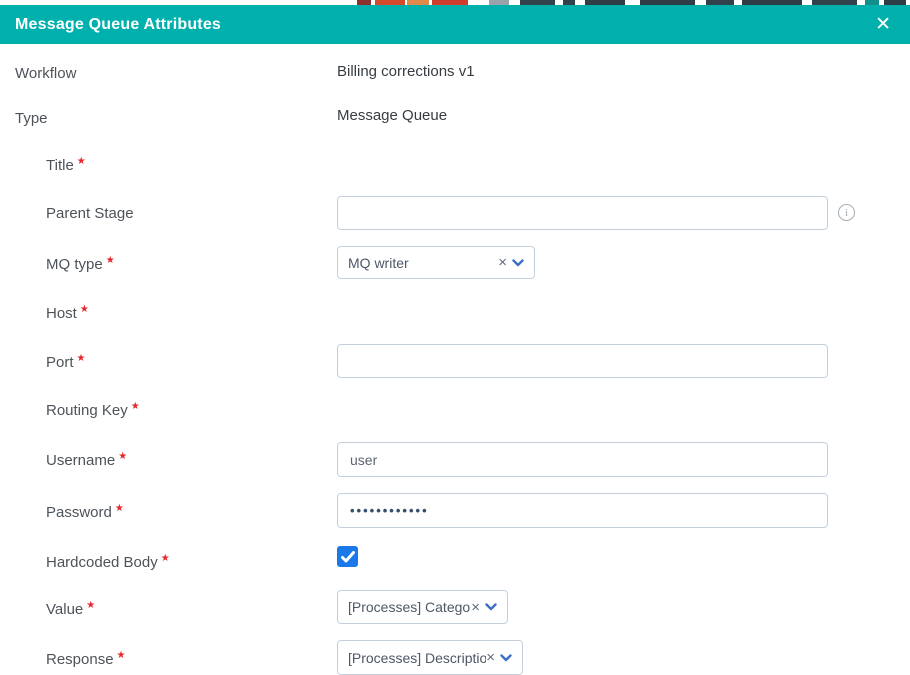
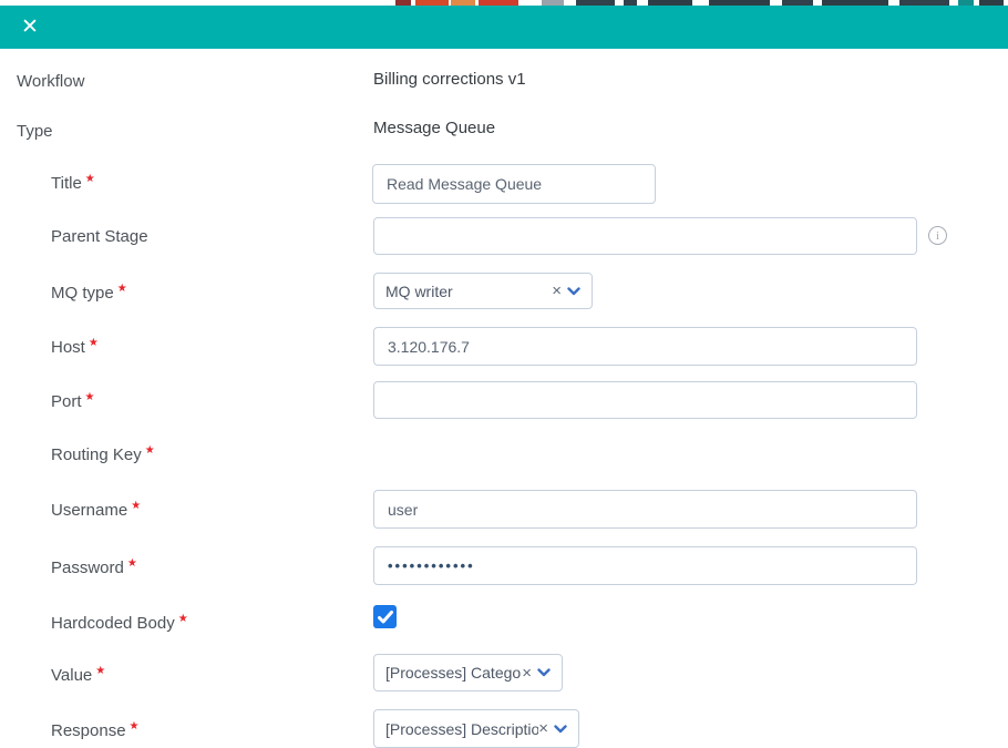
- Message Queue Attributes
  ✕
  Workflow
  Billing corrections v1
  Type
  Message Queue
  Title ★
+ Read Message Queue
  Parent Stage
  i
  MQ type ★
  MQ writer
  ×
  Host ★
+ 3.120.176.7
  Port ★
  Routing Key ★
  Username ★
  user
  Password ★
  ••••••••••••
  Hardcoded Body ★
  Value ★
  [Processes] Catego
  ×
  Response ★
  [Processes] Descriptio
  ×
